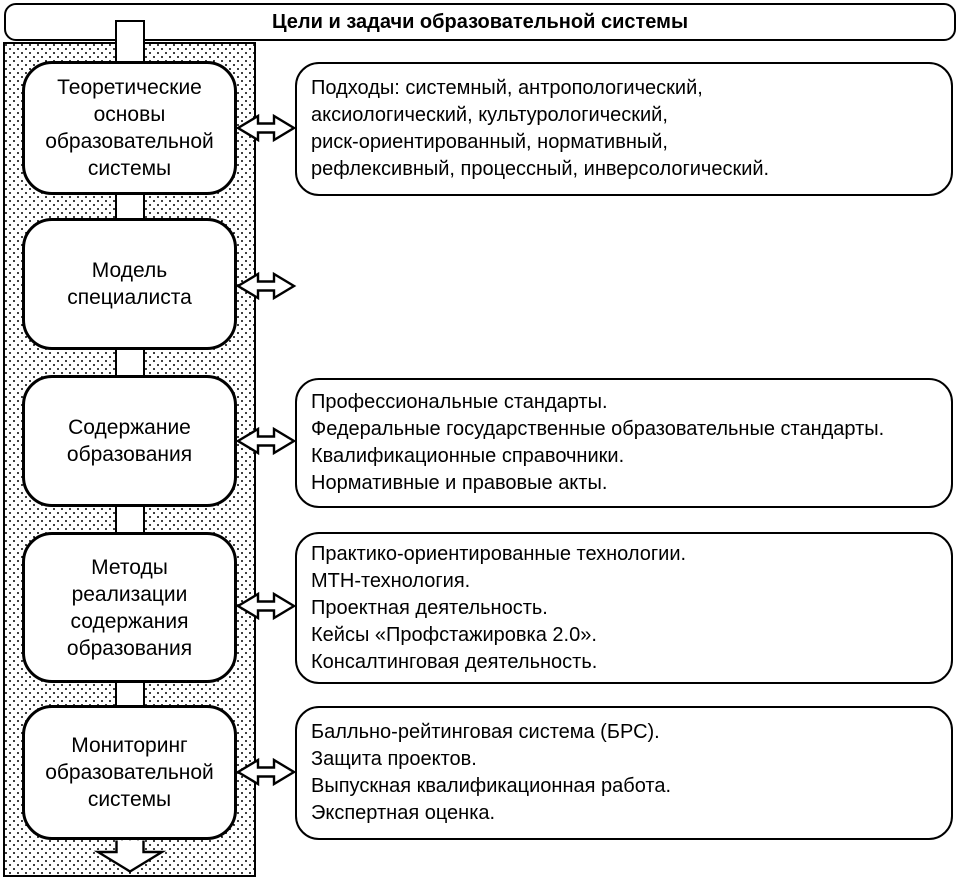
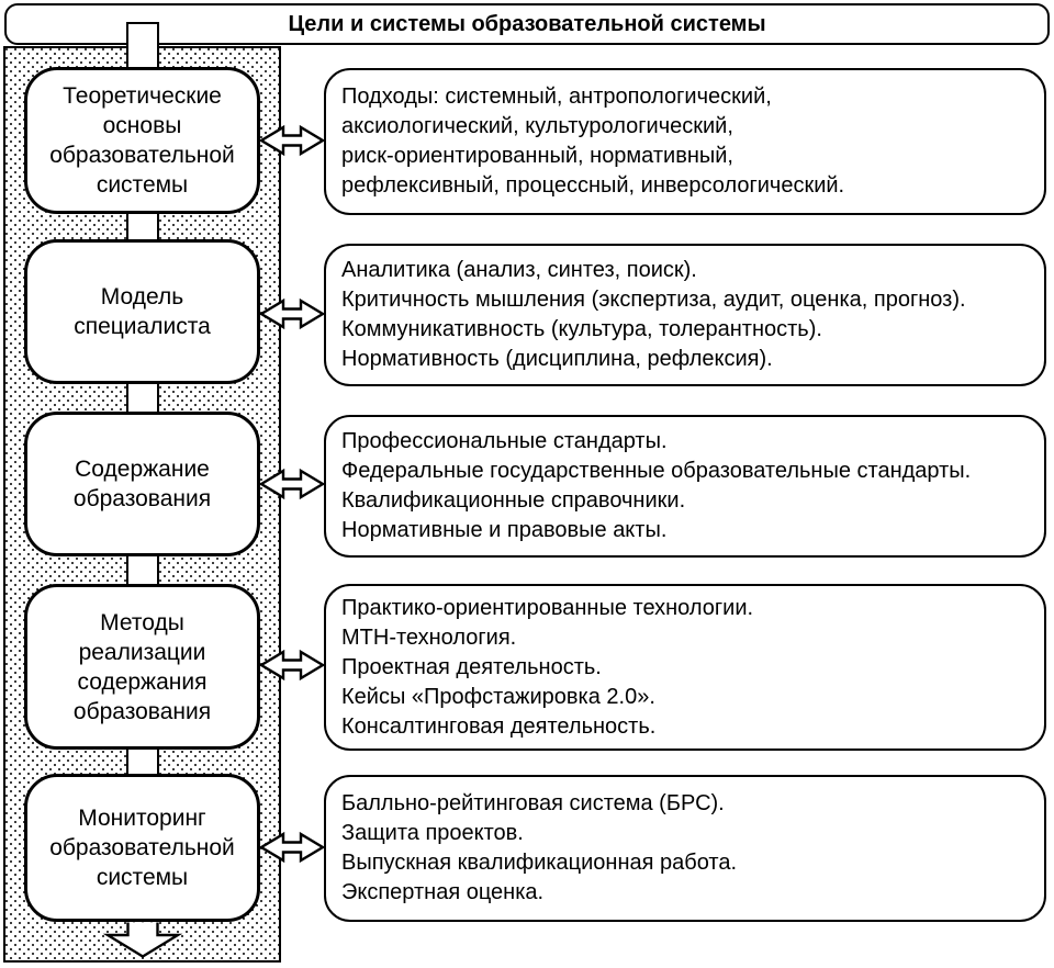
- Цели и задачи образовательной системы
+ Цели и системы образовательной системы
  Теоретические
  основы
  образовательной
  системы
  Модель
  специалиста
  Содержание
  образования
  Методы
  реализации
  содержания
  образования
  Мониторинг
  образовательной
  системы
  Подходы: системный, антропологический,
  аксиологический, культурологический,
  риск-ориентированный, нормативный,
  рефлексивный, процессный, инверсологический.
+ Аналитика (анализ, синтез, поиск).
+ Критичность мышления (экспертиза, аудит, оценка, прогноз).
+ Коммуникативность (культура, толерантность).
+ Нормативность (дисциплина, рефлексия).
  Профессиональные стандарты.
  Федеральные государственные образовательные стандарты.
  Квалификационные справочники.
  Нормативные и правовые акты.
  Практико-ориентированные технологии.
  МТН-технология.
  Проектная деятельность.
  Кейсы «Профстажировка 2.0».
  Консалтинговая деятельность.
  Балльно-рейтинговая система (БРС).
  Защита проектов.
  Выпускная квалификационная работа.
  Экспертная оценка.
